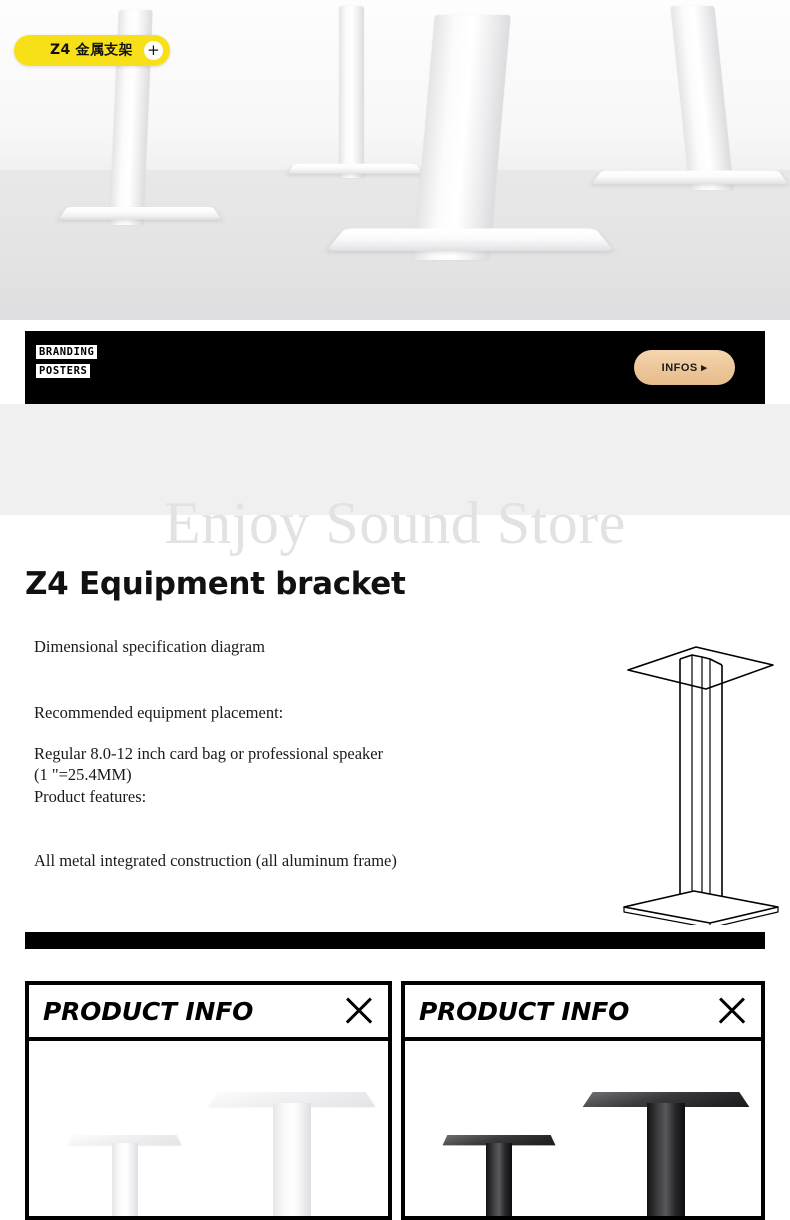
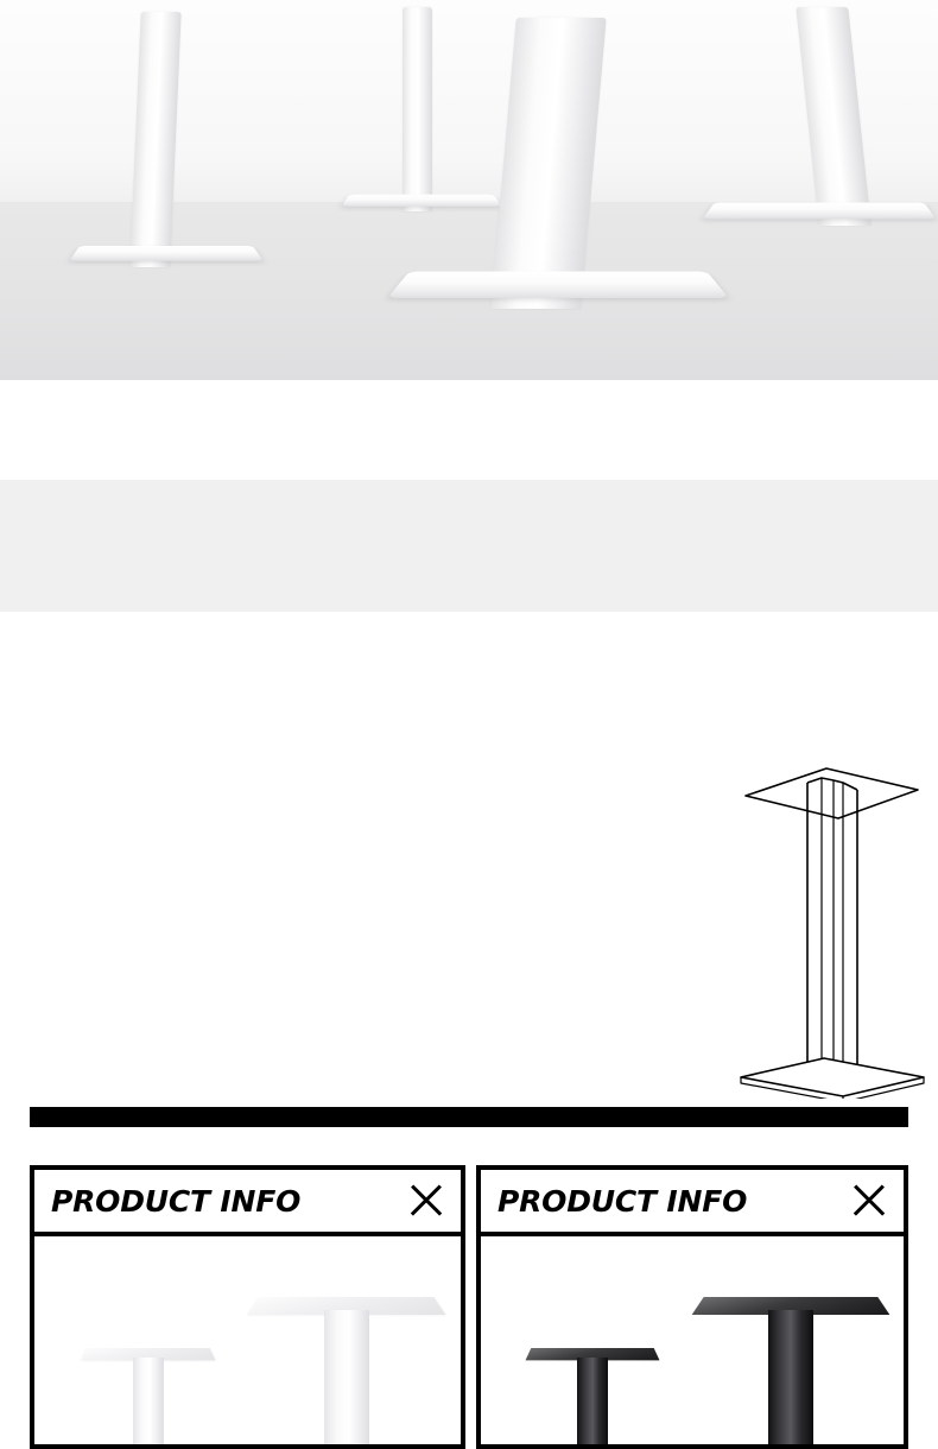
- Z4 金属支架
- +
- BRANDING
- POSTERS
- INFOS ▸
- Enjoy Sound Store
- Z4 Equipment bracket
- Dimensional specification diagram
- Recommended equipment placement:
- Regular 8.0-12 inch card bag or professional speaker
- (1 "=25.4MM)
- Product features:
- All metal integrated construction (all aluminum frame)
  PRODUCT INFO
  PRODUCT INFO
